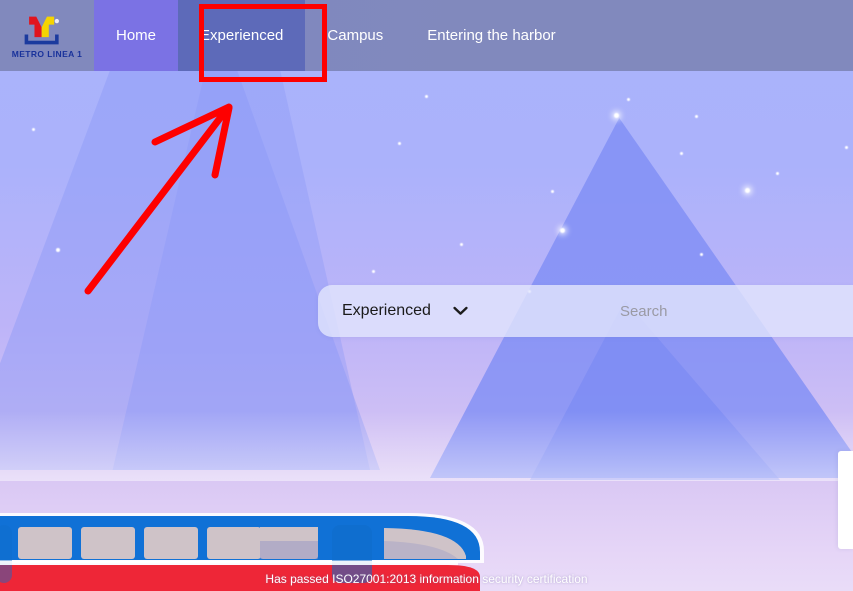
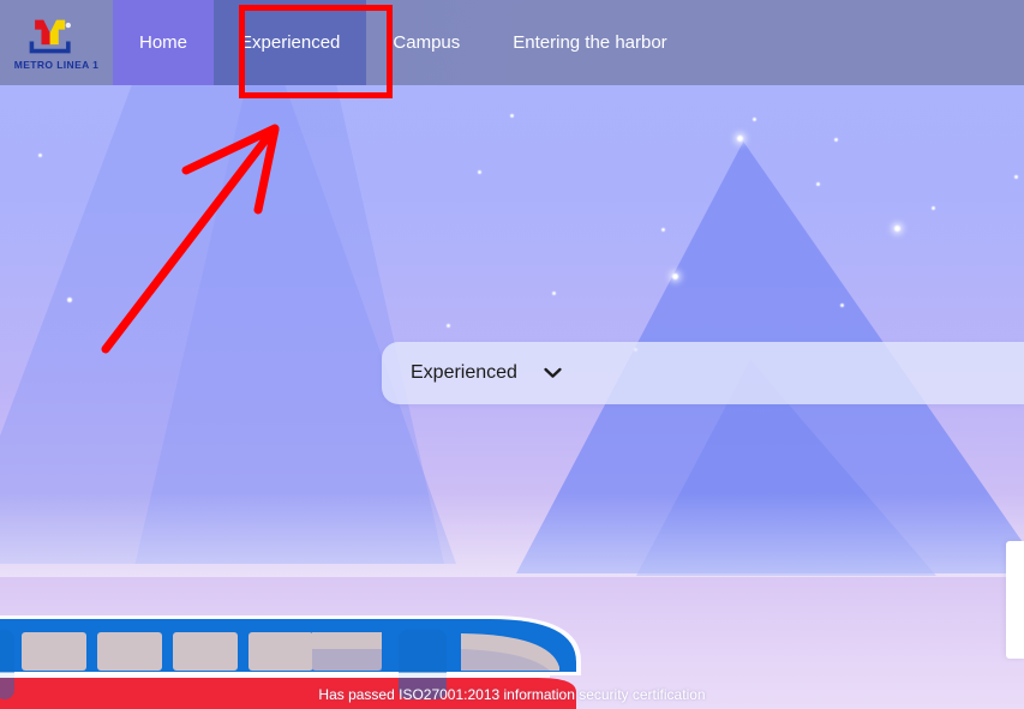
  METRO LINEA 1
  Home
  Experienced
  Campus
  Entering the harbor
  Experienced
- Search
  Has passed ISO27001:2013 information security certification
